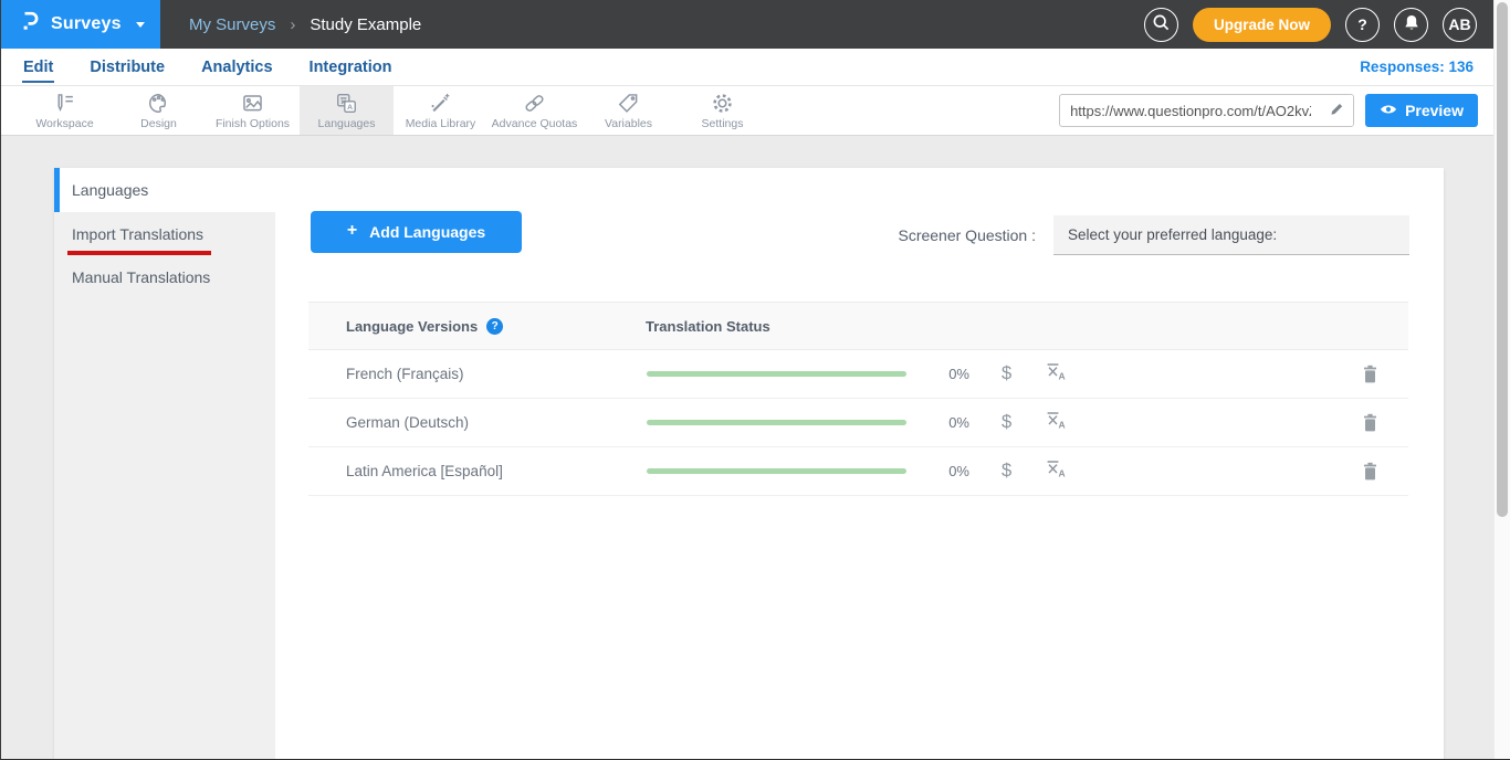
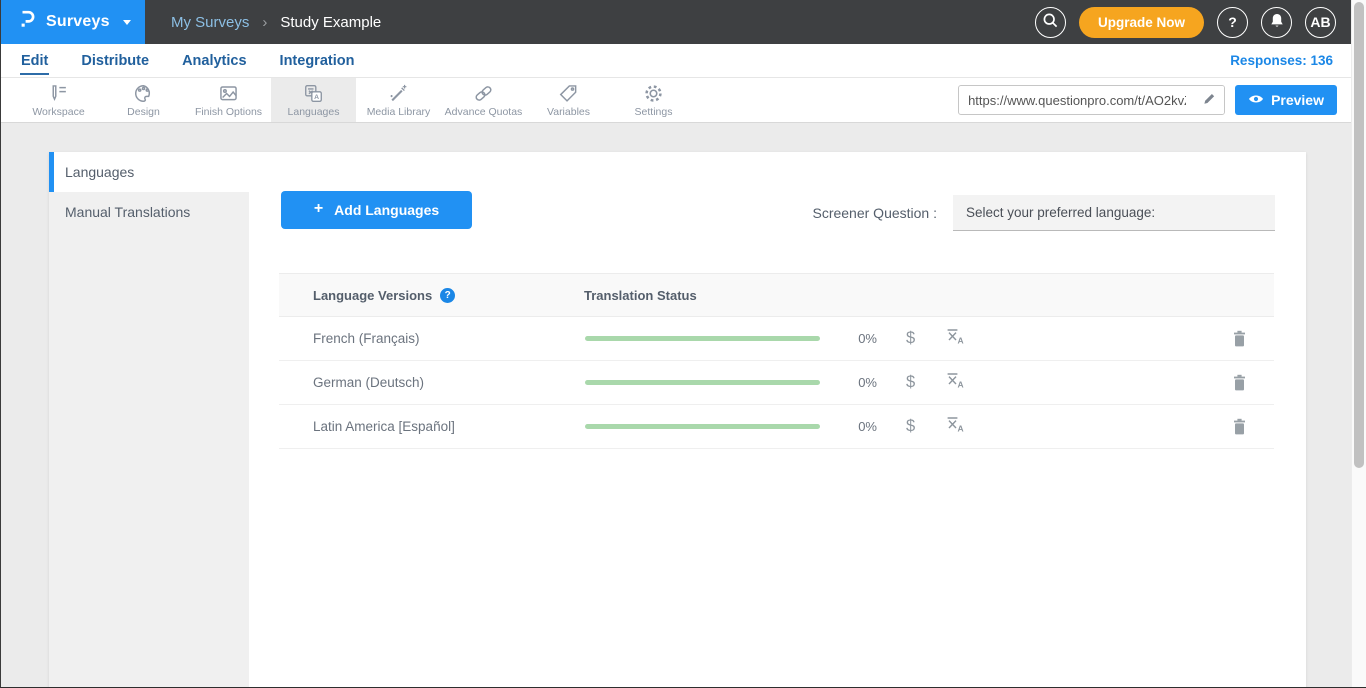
  Surveys
  My Surveys
  ›
  Study Example
  Upgrade Now
  ?
  AB
  Edit
  Distribute
  Analytics
  Integration
  Responses: 136
  Workspace
  Design
  Finish Options
  Languages
  Media Library
  Advance Quotas
  Variables
  Settings
  https://www.questionpro.com/t/AO2kv
  Preview
  Languages
- Import Translations
  Manual Translations
  +
  Add Languages
  Screener Question :
  Select your preferred language:
  Language Versions
  ?
  Translation Status
  French (Français)
  0%
  $
  A
  German (Deutsch)
  0%
  $
  A
  Latin America [Español]
  0%
  $
  A
